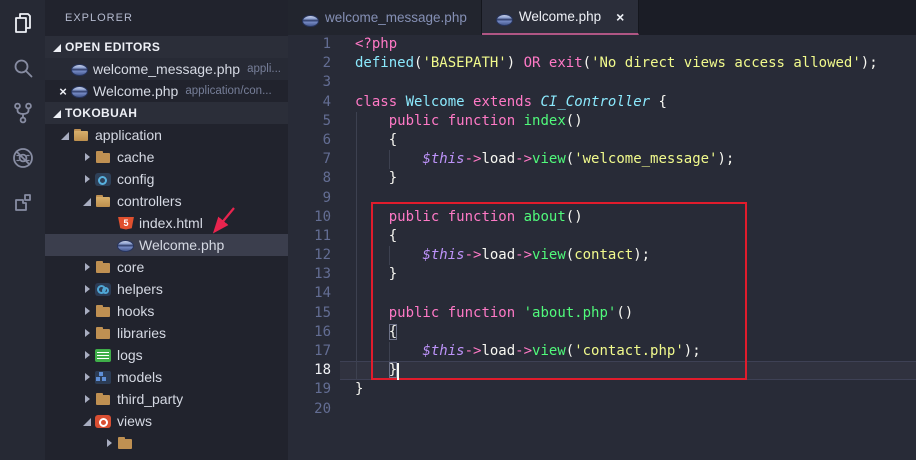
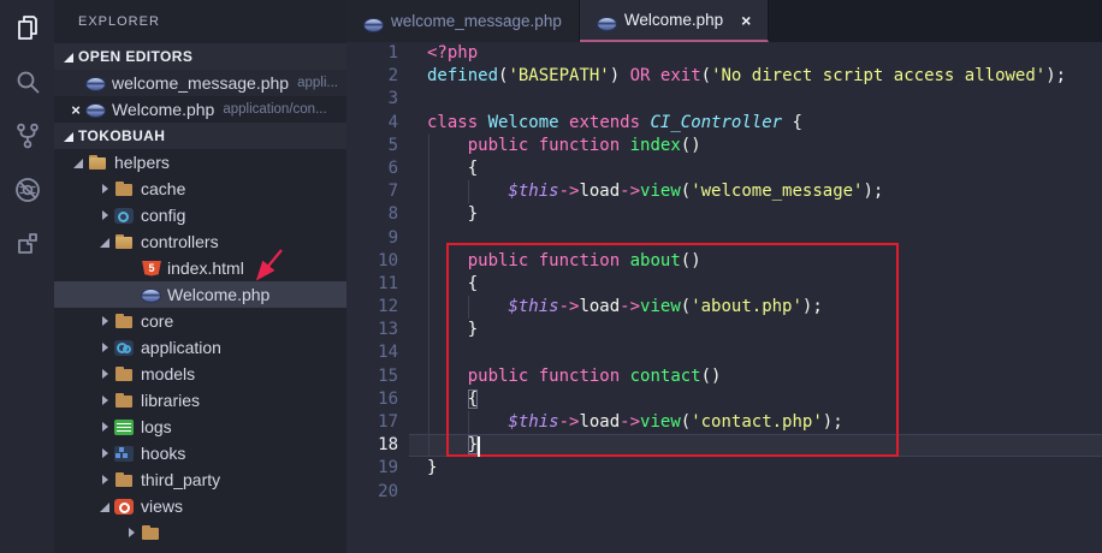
  EXPLORER
  OPEN EDITORS
  welcome_message.php
  appli...
  ×
  Welcome.php
  application/con...
  TOKOBUAH
- application
+ helpers
  cache
  config
  controllers
  index.html
  Welcome.php
  core
- helpers
+ application
- hooks
+ models
  libraries
  logs
- models
+ hooks
  third_party
  views
  welcome_message.php
  Welcome.php
  ×
  1
  <?php
  2
- defined('BASEPATH') OR exit('No direct views access allowed');
+ defined('BASEPATH') OR exit('No direct script access allowed');
  3
  4
  class Welcome extends CI_Controller {
  5
  public function index()
  6
  {
  7
  $this->load->view('welcome_message');
  8
  }
  9
  10
  public function about()
  11
  {
  12
- $this->load->view(contact);
+ $this->load->view('about.php');
  13
  }
  14
  15
- public function 'about.php'()
+ public function contact()
  16
  {
  17
  $this->load->view('contact.php');
  18
  }
  19
  }
  20
